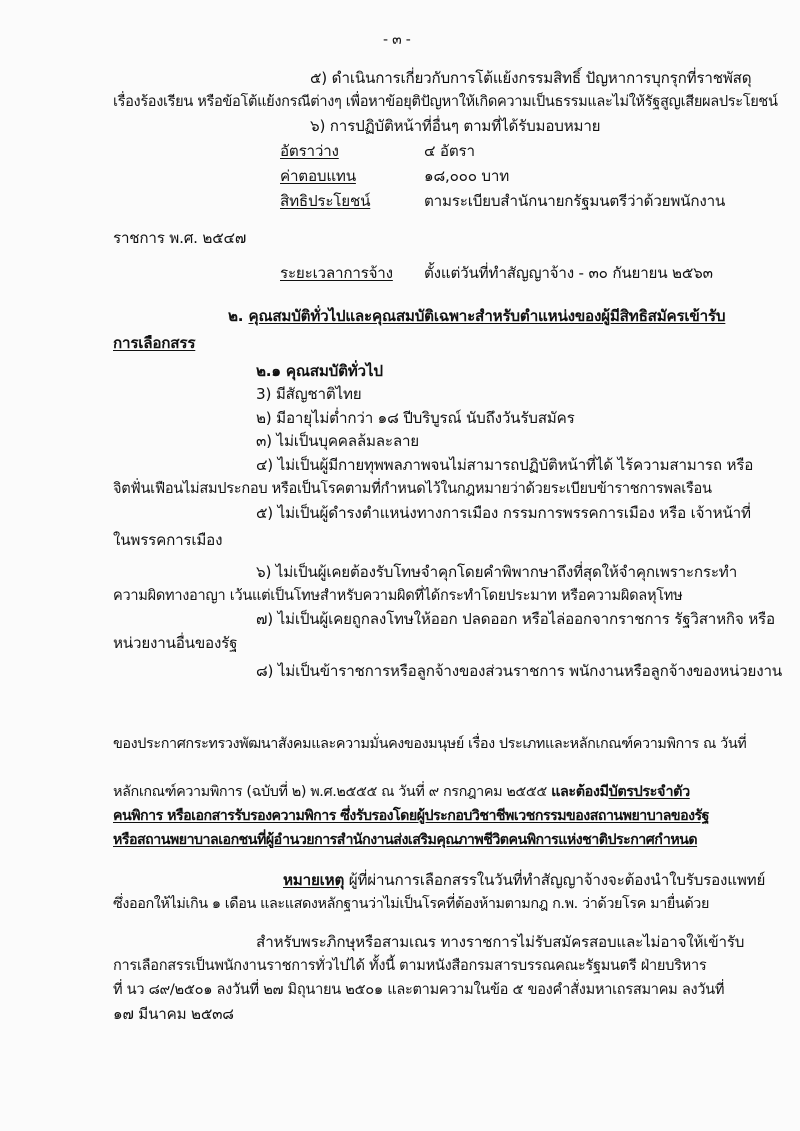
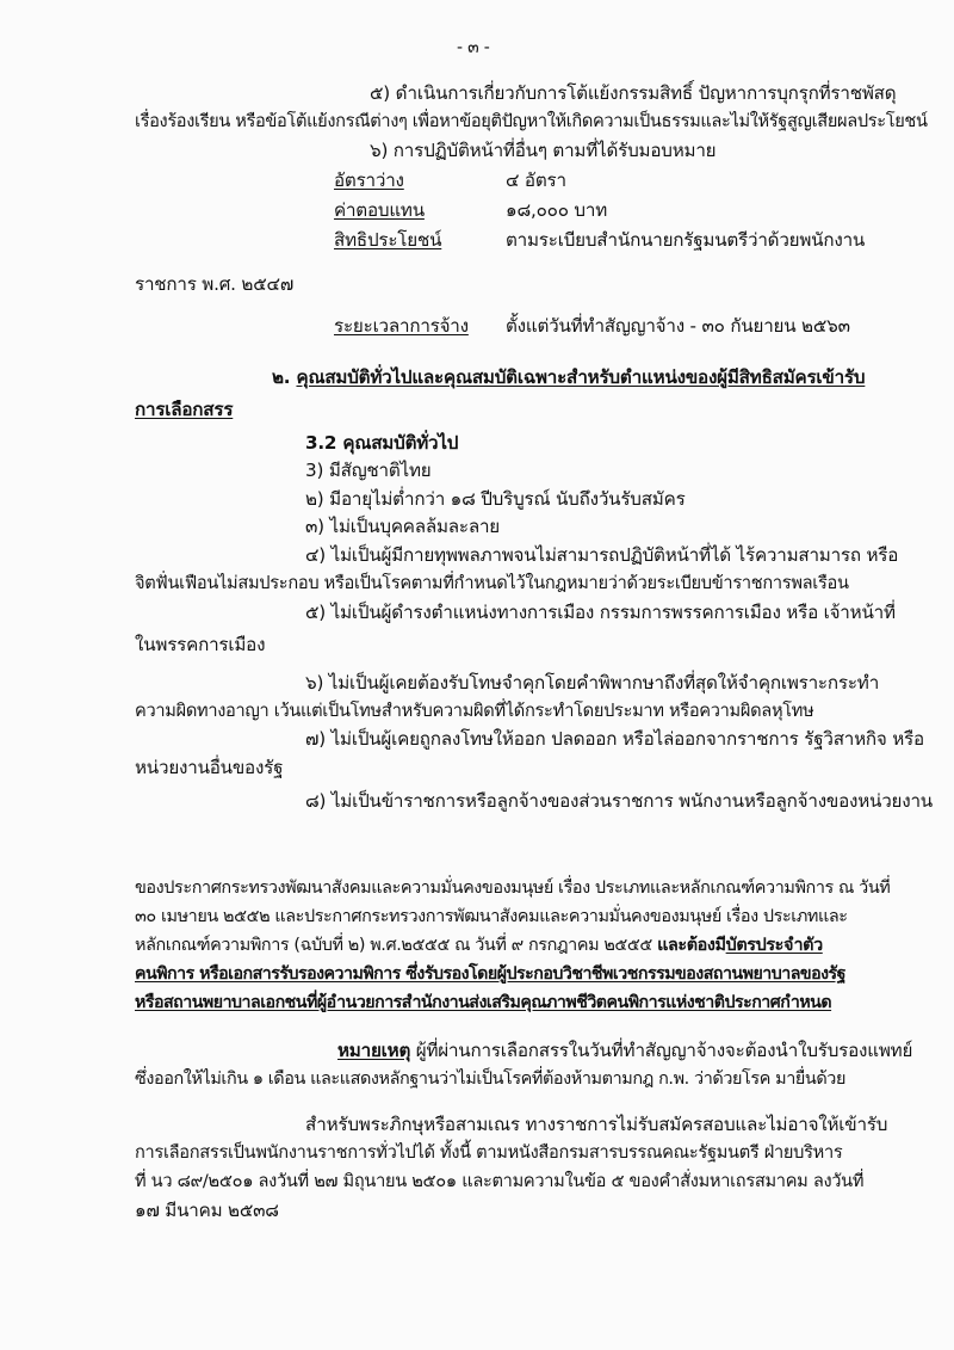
  - ๓ -
  ๕) ดำเนินการเกี่ยวกับการโต้แย้งกรรมสิทธิ์ ปัญหาการบุกรุกที่ราชพัสดุ
  เรื่องร้องเรียน หรือข้อโต้แย้งกรณีต่างๆ เพื่อหาข้อยุติปัญหาให้เกิดความเป็นธรรมและไม่ให้รัฐสูญเสียผลประโยชน์
  ๖) การปฏิบัติหน้าที่อื่นๆ ตามที่ได้รับมอบหมาย
  อัตราว่าง
  ๔ อัตรา
  ค่าตอบแทน
  ๑๘,๐๐๐ บาท
  สิทธิประโยชน์
  ตามระเบียบสำนักนายกรัฐมนตรีว่าด้วยพนักงาน
  ราชการ พ.ศ. ๒๕๔๗
  ระยะเวลาการจ้าง
  ตั้งแต่วันที่ทำสัญญาจ้าง - ๓๐ กันยายน ๒๕๖๓
  ๒. คุณสมบัติทั่วไปและคุณสมบัติเฉพาะสำหรับตำแหน่งของผู้มีสิทธิสมัครเข้ารับ
  การเลือกสรร
- ๒.๑ คุณสมบัติทั่วไป
+ 3.2 คุณสมบัติทั่วไป
  3) มีสัญชาติไทย
  ๒) มีอายุไม่ต่ำกว่า ๑๘ ปีบริบูรณ์ นับถึงวันรับสมัคร
  ๓) ไม่เป็นบุคคลล้มละลาย
  ๔) ไม่เป็นผู้มีกายทุพพลภาพจนไม่สามารถปฏิบัติหน้าที่ได้ ไร้ความสามารถ หรือ
  จิตฟั่นเฟือนไม่สมประกอบ หรือเป็นโรคตามที่กำหนดไว้ในกฎหมายว่าด้วยระเบียบข้าราชการพลเรือน
  ๕) ไม่เป็นผู้ดำรงตำแหน่งทางการเมือง กรรมการพรรคการเมือง หรือ เจ้าหน้าที่
  ในพรรคการเมือง
  ๖) ไม่เป็นผู้เคยต้องรับโทษจำคุกโดยคำพิพากษาถึงที่สุดให้จำคุกเพราะกระทำ
  ความผิดทางอาญา เว้นแต่เป็นโทษสำหรับความผิดที่ได้กระทำโดยประมาท หรือความผิดลหุโทษ
  ๗) ไม่เป็นผู้เคยถูกลงโทษให้ออก ปลดออก หรือไล่ออกจากราชการ รัฐวิสาหกิจ หรือ
  หน่วยงานอื่นของรัฐ
  ๘) ไม่เป็นข้าราชการหรือลูกจ้างของส่วนราชการ พนักงานหรือลูกจ้างของหน่วยงาน
  ของประกาศกระทรวงพัฒนาสังคมและความมั่นคงของมนุษย์ เรื่อง ประเภทและหลักเกณฑ์ความพิการ ณ วันที่
+ ๓๐ เมษายน ๒๕๕๒ และประกาศกระทรวงการพัฒนาสังคมและความมั่นคงของมนุษย์ เรื่อง ประเภทและ
  หลักเกณฑ์ความพิการ (ฉบับที่ ๒) พ.ศ.๒๕๕๕ ณ วันที่ ๙ กรกฎาคม ๒๕๕๕ และต้องมีบัตรประจำตัว
  คนพิการ หรือเอกสารรับรองความพิการ ซึ่งรับรองโดยผู้ประกอบวิชาชีพเวชกรรมของสถานพยาบาลของรัฐ
  หรือสถานพยาบาลเอกชนที่ผู้อำนวยการสำนักงานส่งเสริมคุณภาพชีวิตคนพิการแห่งชาติประกาศกำหนด
  หมายเหตุ ผู้ที่ผ่านการเลือกสรรในวันที่ทำสัญญาจ้างจะต้องนำใบรับรองแพทย์
  ซึ่งออกให้ไม่เกิน ๑ เดือน และแสดงหลักฐานว่าไม่เป็นโรคที่ต้องห้ามตามกฎ ก.พ. ว่าด้วยโรค มายื่นด้วย
  สำหรับพระภิกษุหรือสามเณร ทางราชการไม่รับสมัครสอบและไม่อาจให้เข้ารับ
  การเลือกสรรเป็นพนักงานราชการทั่วไปได้ ทั้งนี้ ตามหนังสือกรมสารบรรณคณะรัฐมนตรี ฝ่ายบริหาร
  ที่ นว ๘๙/๒๕๐๑ ลงวันที่ ๒๗ มิถุนายน ๒๕๐๑ และตามความในข้อ ๕ ของคำสั่งมหาเถรสมาคม ลงวันที่
  ๑๗ มีนาคม ๒๕๓๘
